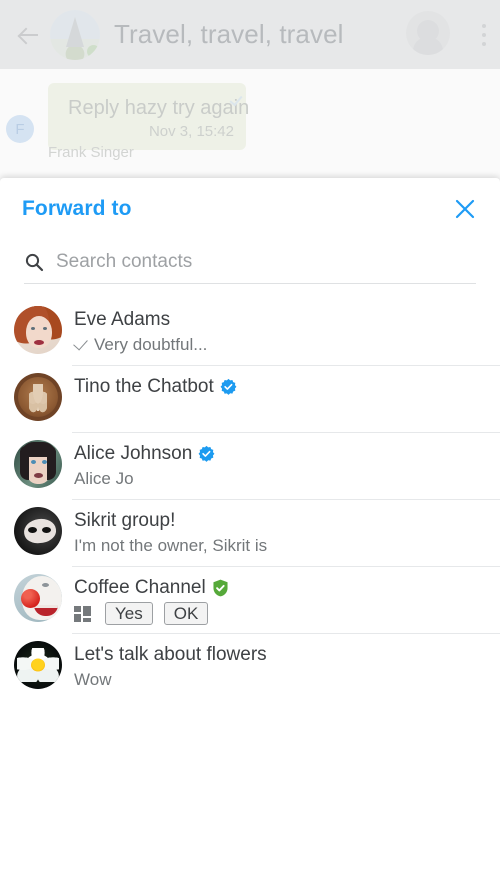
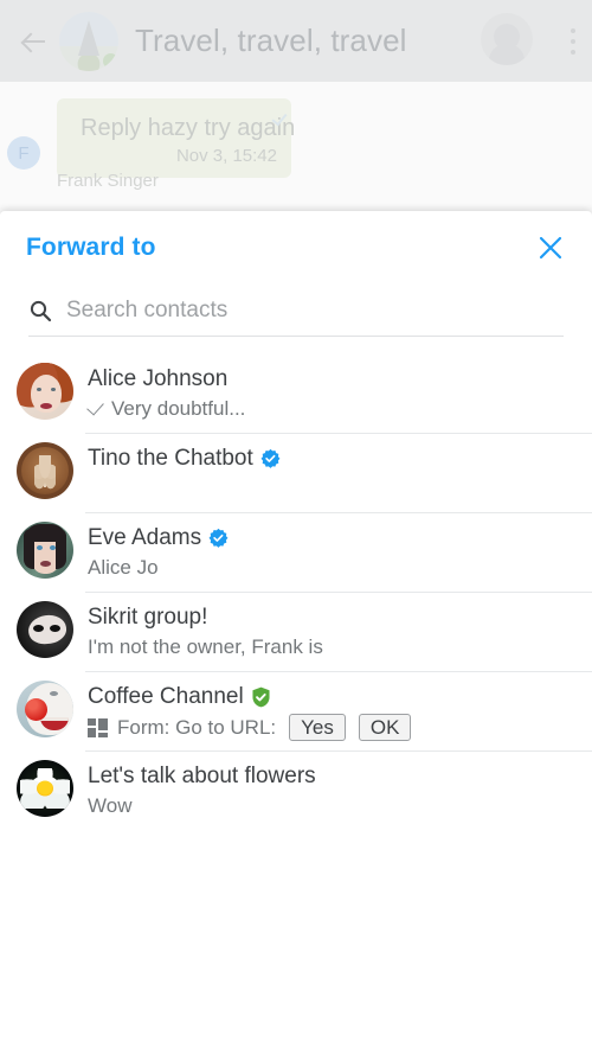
  Travel, travel, travel
  Reply hazy try again
  Nov 3, 15:42
  F
  Frank Singer
  Forward to
  Search contacts
- Eve Adams
+ Alice Johnson
  Very doubtful...
  Tino the Chatbot
- Alice Johnson
+ Eve Adams
  Alice Jo
  Sikrit group!
- I'm not the owner, Sikrit is
+ I'm not the owner, Frank is
  Coffee Channel
+ Form: Go to URL:
  Yes
  OK
  Let's talk about flowers
  Wow
